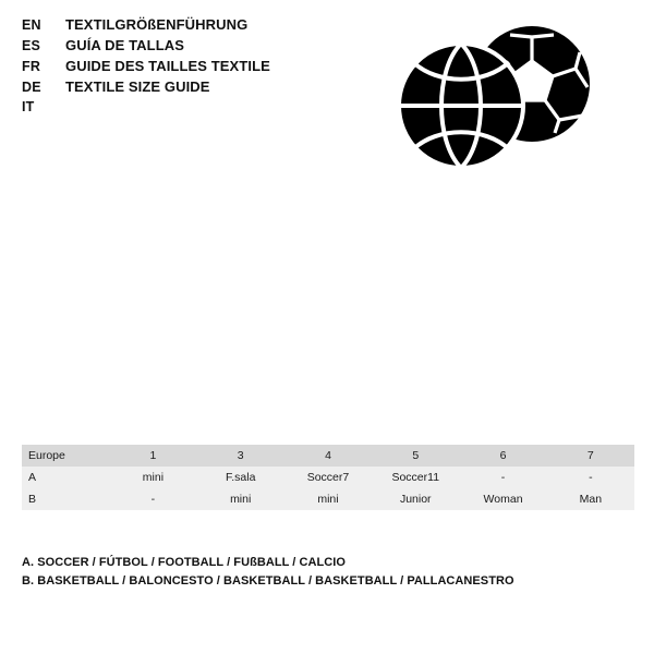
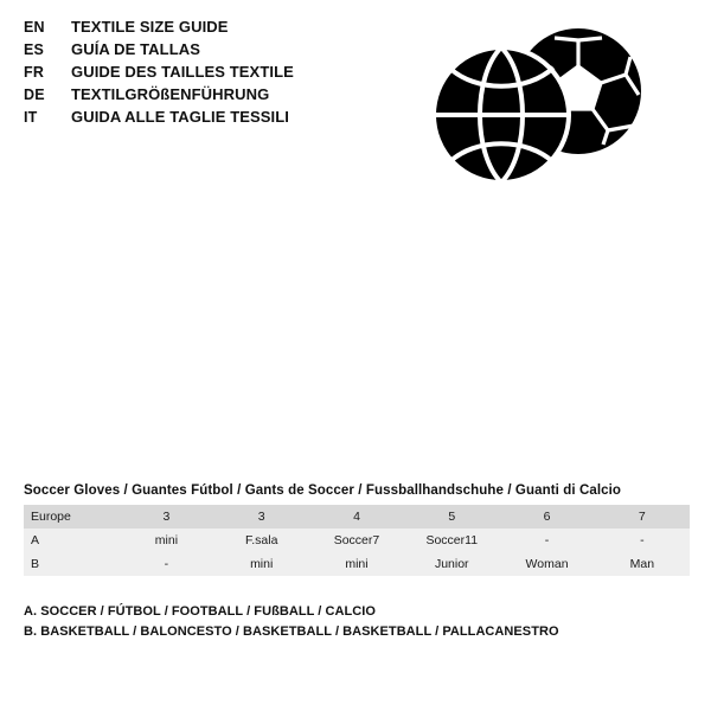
  EN
- TEXTILGRÖßENFÜHRUNG
+ TEXTILE SIZE GUIDE
  ES
  GUÍA DE TALLAS
  FR
  GUIDE DES TAILLES TEXTILE
  DE
- TEXTILE SIZE GUIDE
+ TEXTILGRÖßENFÜHRUNG
  IT
+ GUIDA ALLE TAGLIE TESSILI
+ Soccer Gloves / Guantes Fútbol / Gants de Soccer / Fussballhandschuhe / Guanti di Calcio
- Europe	1	3	4	5	6	7
+ Europe	3	3	4	5	6	7
  A	mini	F.sala	Soccer7	Soccer11	-	-
  B	-	mini	mini	Junior	Woman	Man
  A. SOCCER / FÚTBOL / FOOTBALL / FUßBALL / CALCIO
  B. BASKETBALL / BALONCESTO / BASKETBALL / BASKETBALL / PALLACANESTRO
